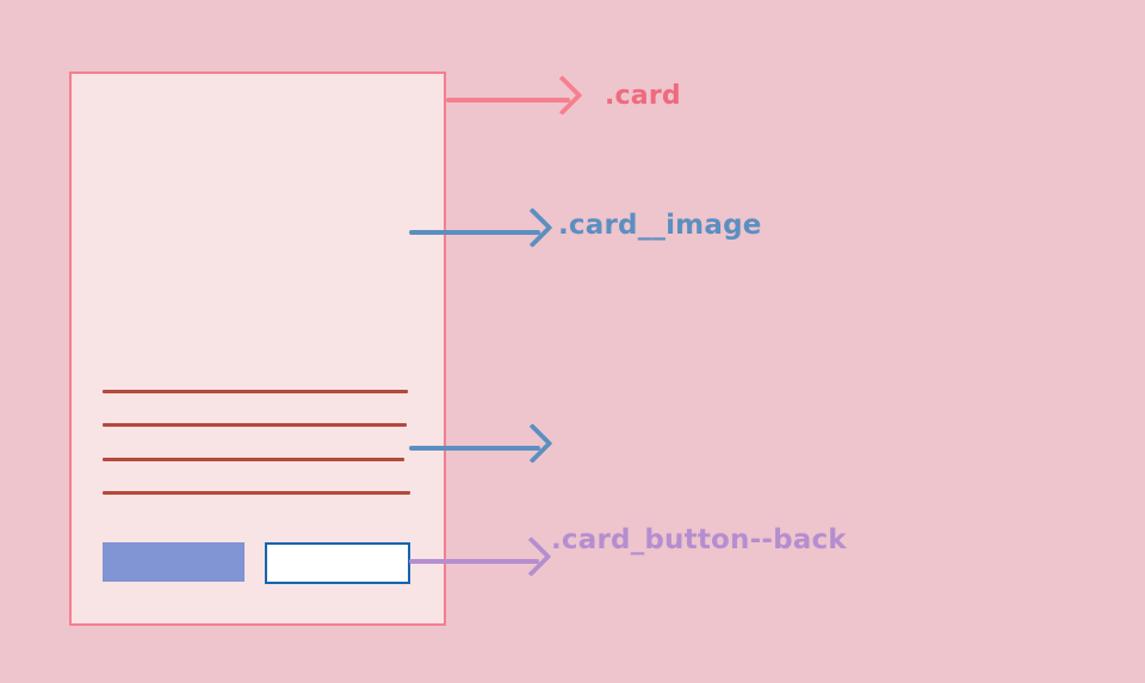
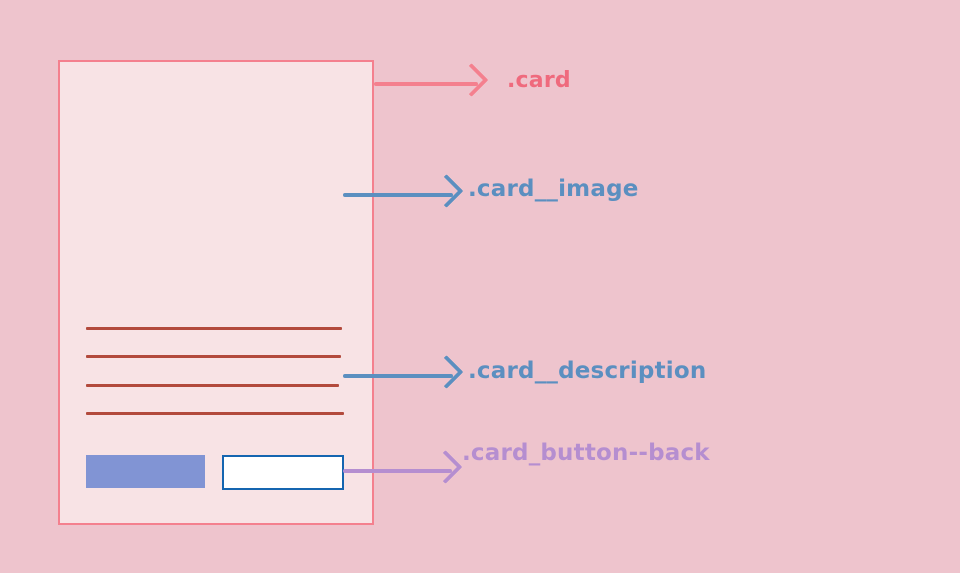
  .card
  .card__image
+ .card__description
  .card_button--back
